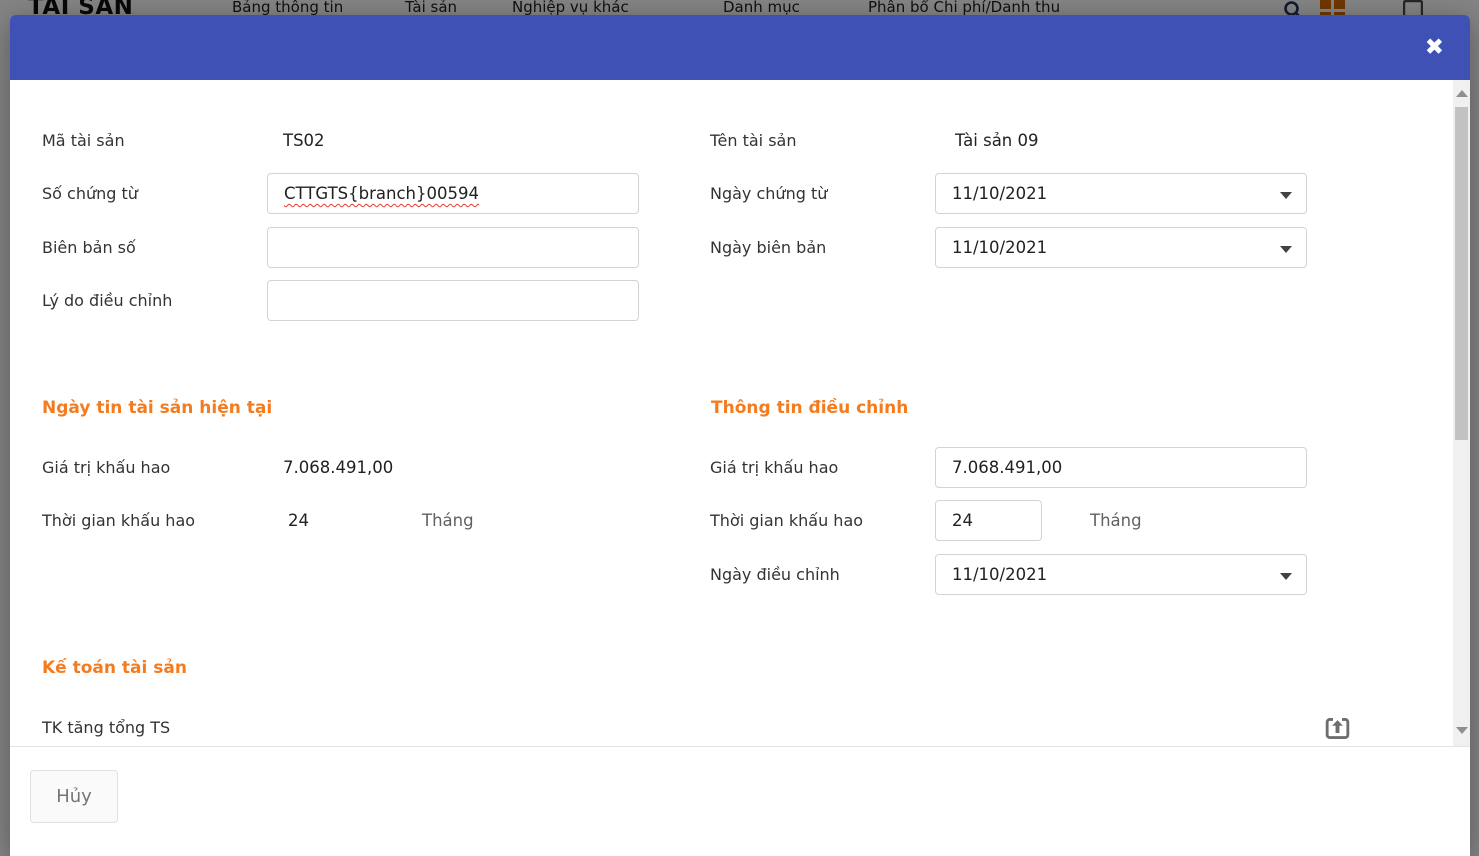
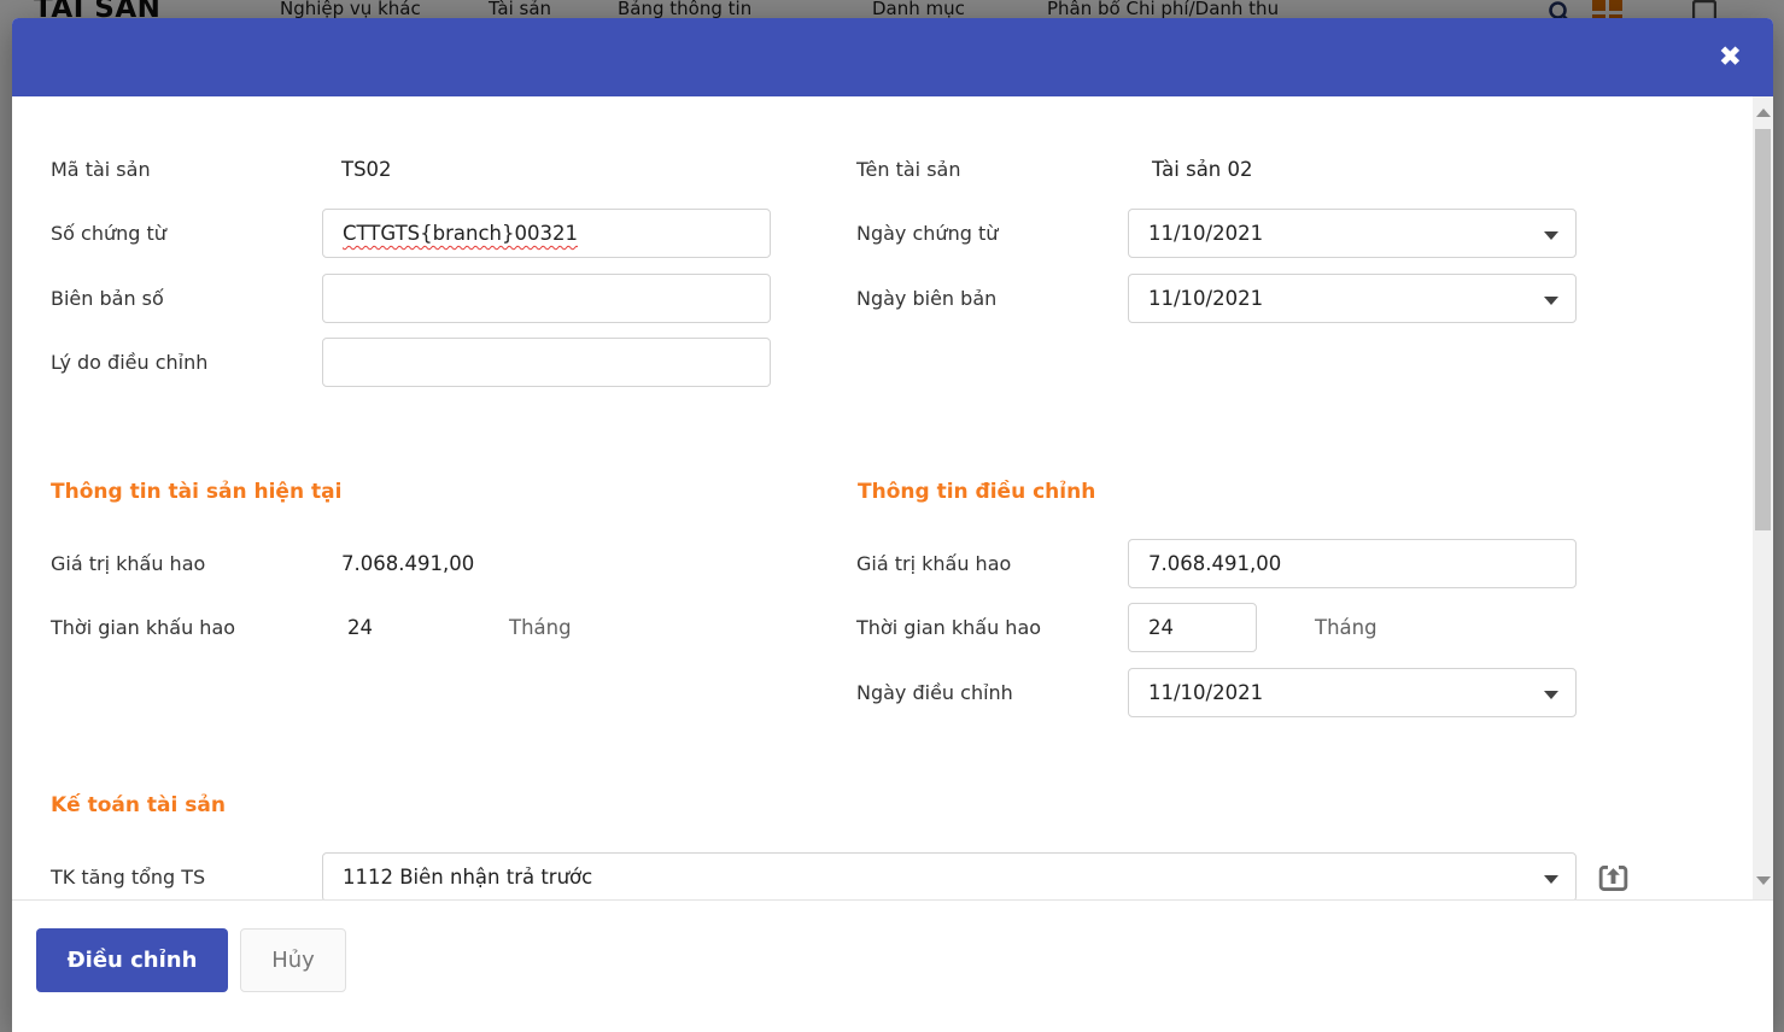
  TÀI SẢN
- Bảng thông tin
+ Nghiệp vụ khác
  Tài sản
- Nghiệp vụ khác
+ Bảng thông tin
  Danh mục
  Phân bổ Chi phí/Danh thu
  ✖
  Mã tài sản
  TS02
  Tên tài sản
- Tài sản 09
+ Tài sản 02
  Số chứng từ
- CTTGTS{branch}00594
+ CTTGTS{branch}00321
  Ngày chứng từ
  11/10/2021
  Biên bản số
  Ngày biên bản
  11/10/2021
  Lý do điều chỉnh
- Ngày tin tài sản hiện tại
+ Thông tin tài sản hiện tại
  Giá trị khấu hao
  7.068.491,00
  Thời gian khấu hao
  24
  Tháng
  Thông tin điều chỉnh
  Giá trị khấu hao
  7.068.491,00
  Thời gian khấu hao
  24
  Tháng
  Ngày điều chỉnh
  11/10/2021
  Kế toán tài sản
  TK tăng tổng TS
+ 1112 Biên nhận trả trước
+ Điều chỉnh
  Hủy
